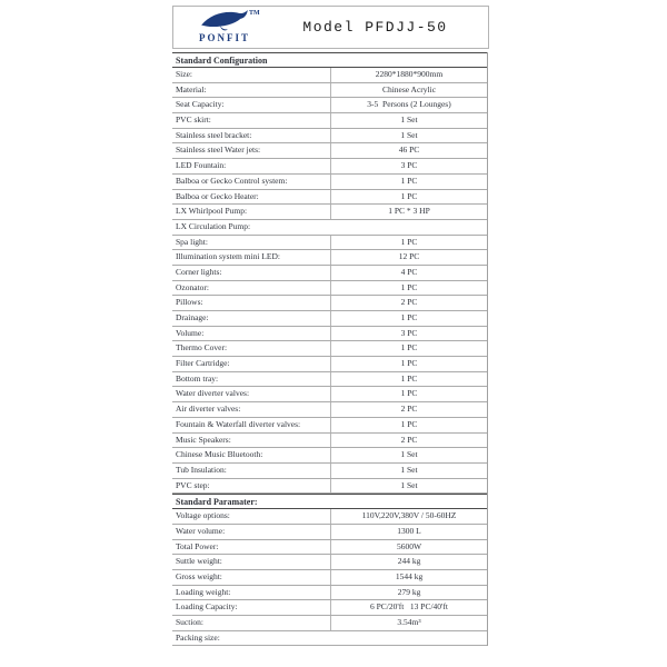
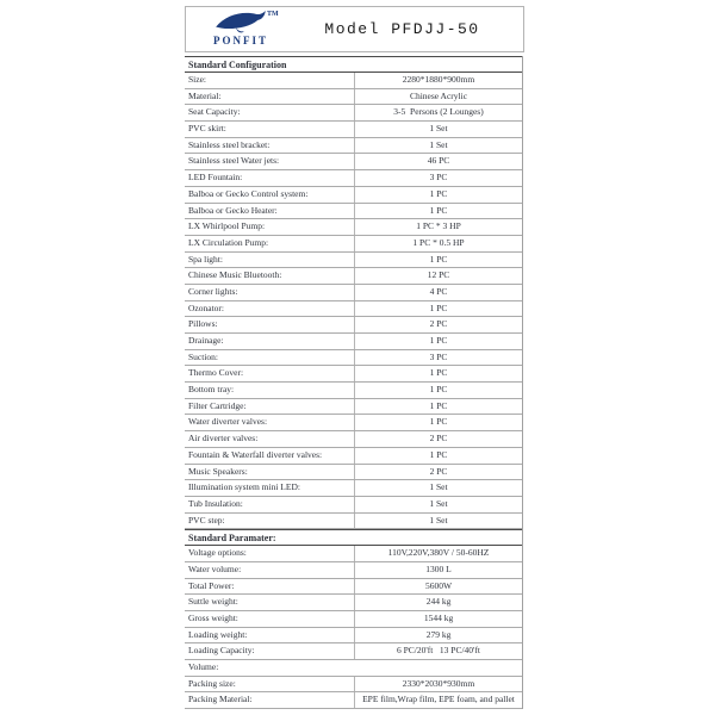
  PONFIT
  Model PFDJJ-50
  Standard Configuration
  Size:
  2280*1880*900mm
  Material:
  Chinese Acrylic
  Seat Capacity:
  3-5 Persons (2 Lounges)
  PVC skirt:
  1 Set
  Stainless steel bracket:
  1 Set
  Stainless steel Water jets:
  46 PC
  LED Fountain:
  3 PC
  Balboa or Gecko Control system:
  1 PC
  Balboa or Gecko Heater:
  1 PC
  LX Whirlpool Pump:
  1 PC * 3 HP
  LX Circulation Pump:
+ 1 PC * 0.5 HP
  Spa light:
  1 PC
- Illumination system mini LED:
+ Chinese Music Bluetooth:
  12 PC
  Corner lights:
  4 PC
  Ozonator:
  1 PC
  Pillows:
  2 PC
  Drainage:
  1 PC
- Volume:
+ Suction:
  3 PC
  Thermo Cover:
  1 PC
- Filter Cartridge:
+ Bottom tray:
  1 PC
- Bottom tray:
+ Filter Cartridge:
  1 PC
  Water diverter valves:
  1 PC
  Air diverter valves:
  2 PC
  Fountain & Waterfall diverter valves:
  1 PC
  Music Speakers:
  2 PC
- Chinese Music Bluetooth:
+ Illumination system mini LED:
  1 Set
  Tub Insulation:
  1 Set
  PVC step:
  1 Set
  Standard Paramater:
  Voltage options:
  110V,220V,380V / 50-60HZ
  Water volume:
  1300 L
  Total Power:
  5600W
  Suttle weight:
  244 kg
  Gross weight:
  1544 kg
  Loading weight:
  279 kg
  Loading Capacity:
  6 PC/20'ft 13 PC/40'ft
- Suction:
+ Volume:
- 3.54m³
  Packing size:
+ 2330*2030*930mm
+ Packing Material:
+ EPE film,Wrap film, EPE foam, and pallet
